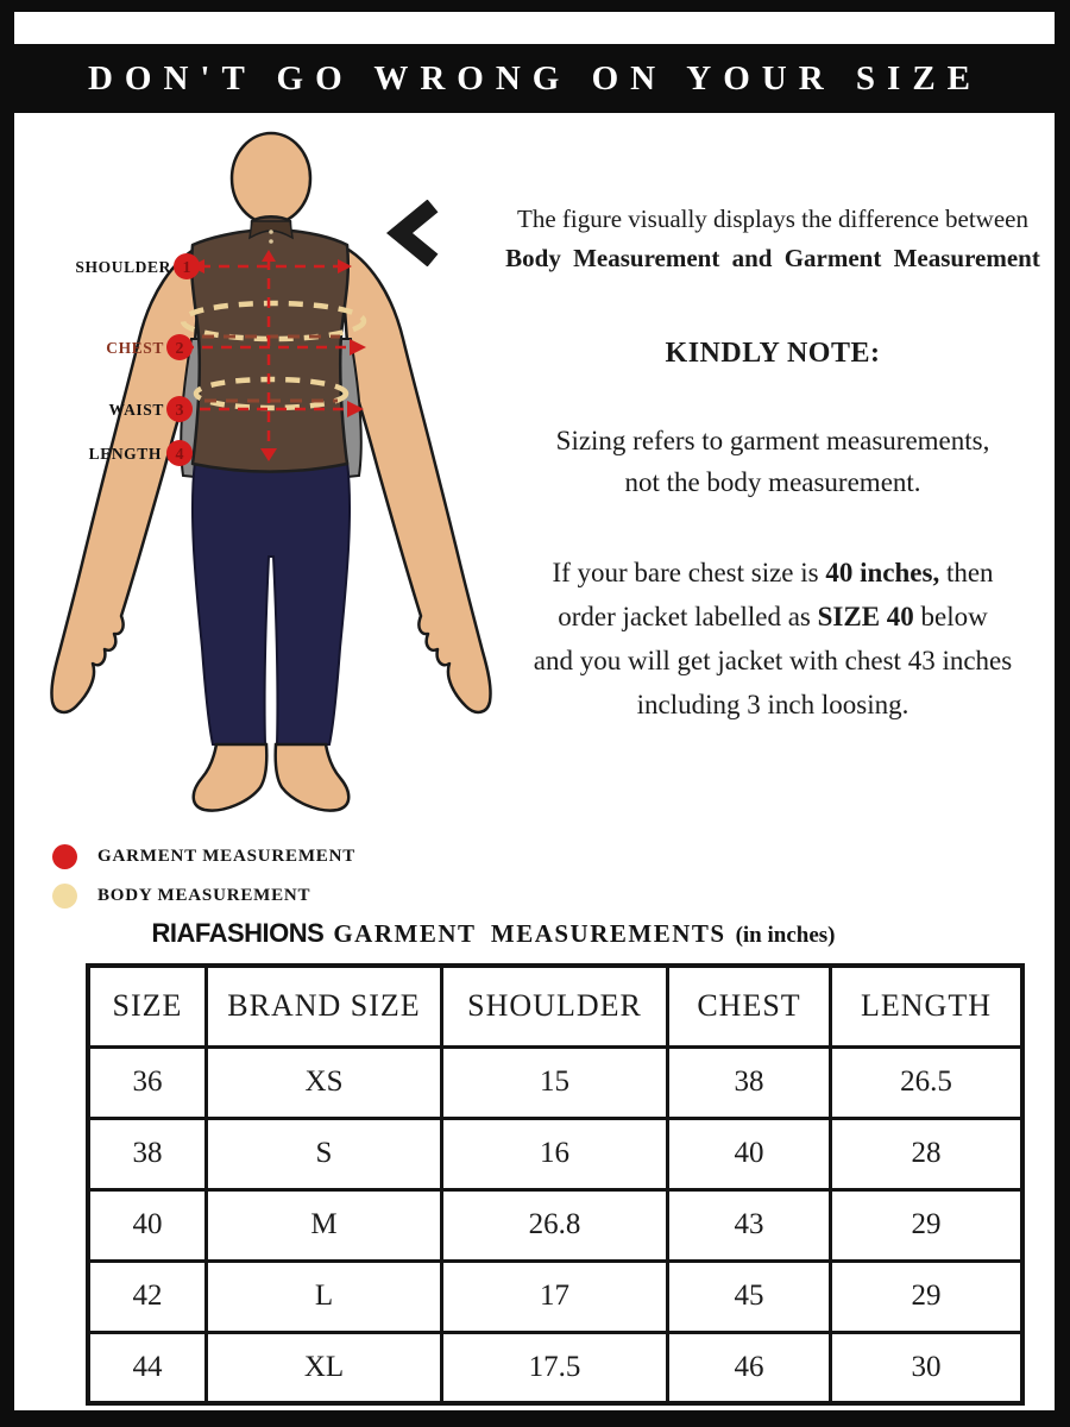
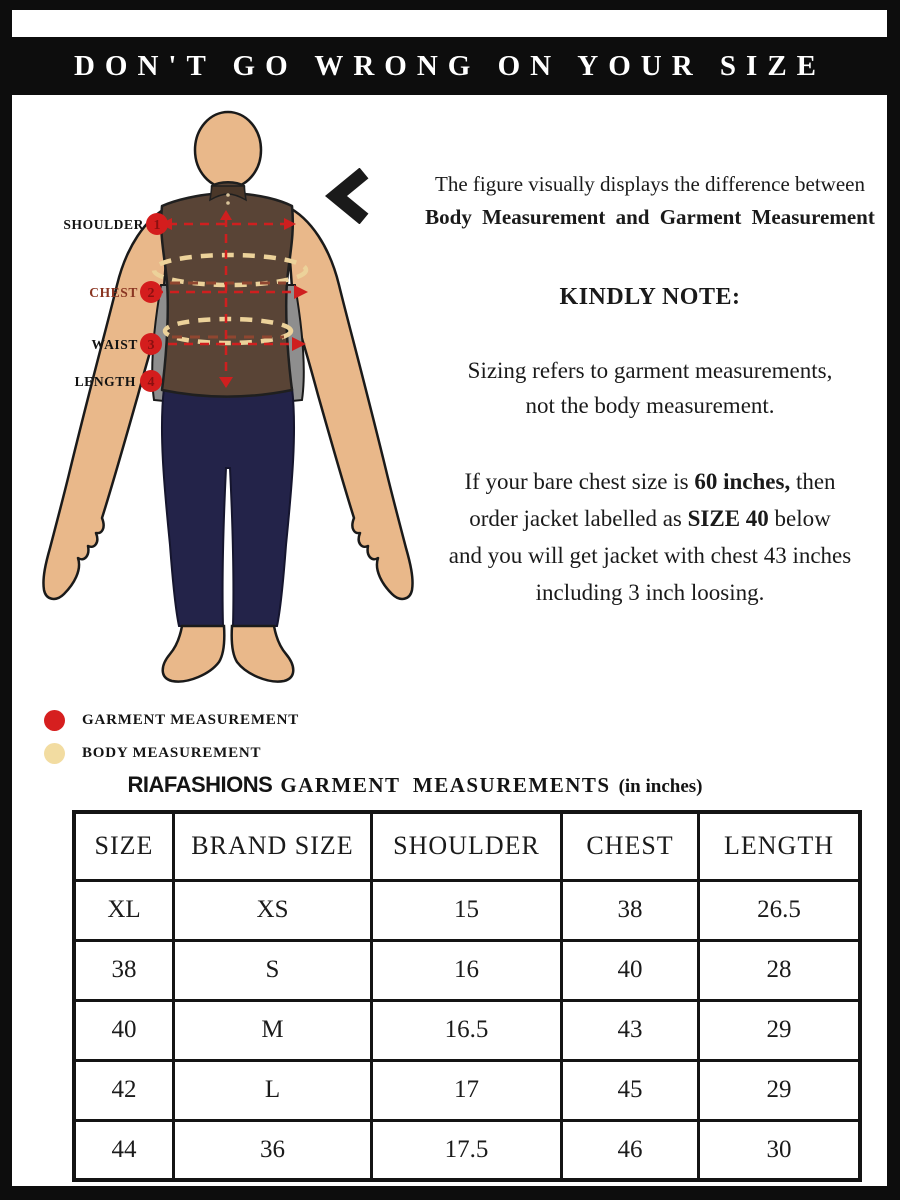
  DON'T GO WRONG ON YOUR SIZE
  1
  2
  3
  4
  SHOULDER
  CHEST
  WAIST
  LENGTH
  The figure visually displays the difference between
  Body Measurement and Garment Measurement
  KINDLY NOTE:
  Sizing refers to garment measurements,
  not the body measurement.
- If your bare chest size is 40 inches, then
+ If your bare chest size is 60 inches, then
  order jacket labelled as SIZE 40 below
  and you will get jacket with chest 43 inches
  including 3 inch loosing.
  GARMENT MEASUREMENT
  BODY MEASUREMENT
  RIAFASHIONS GARMENT MEASUREMENTS (in inches)
  SIZE	BRAND SIZE	SHOULDER	CHEST	LENGTH
- 36	XS	15	38	26.5
+ XL	XS	15	38	26.5
  38	S	16	40	28
- 40	M	26.8	43	29
+ 40	M	16.5	43	29
  42	L	17	45	29
- 44	XL	17.5	46	30
+ 44	36	17.5	46	30
